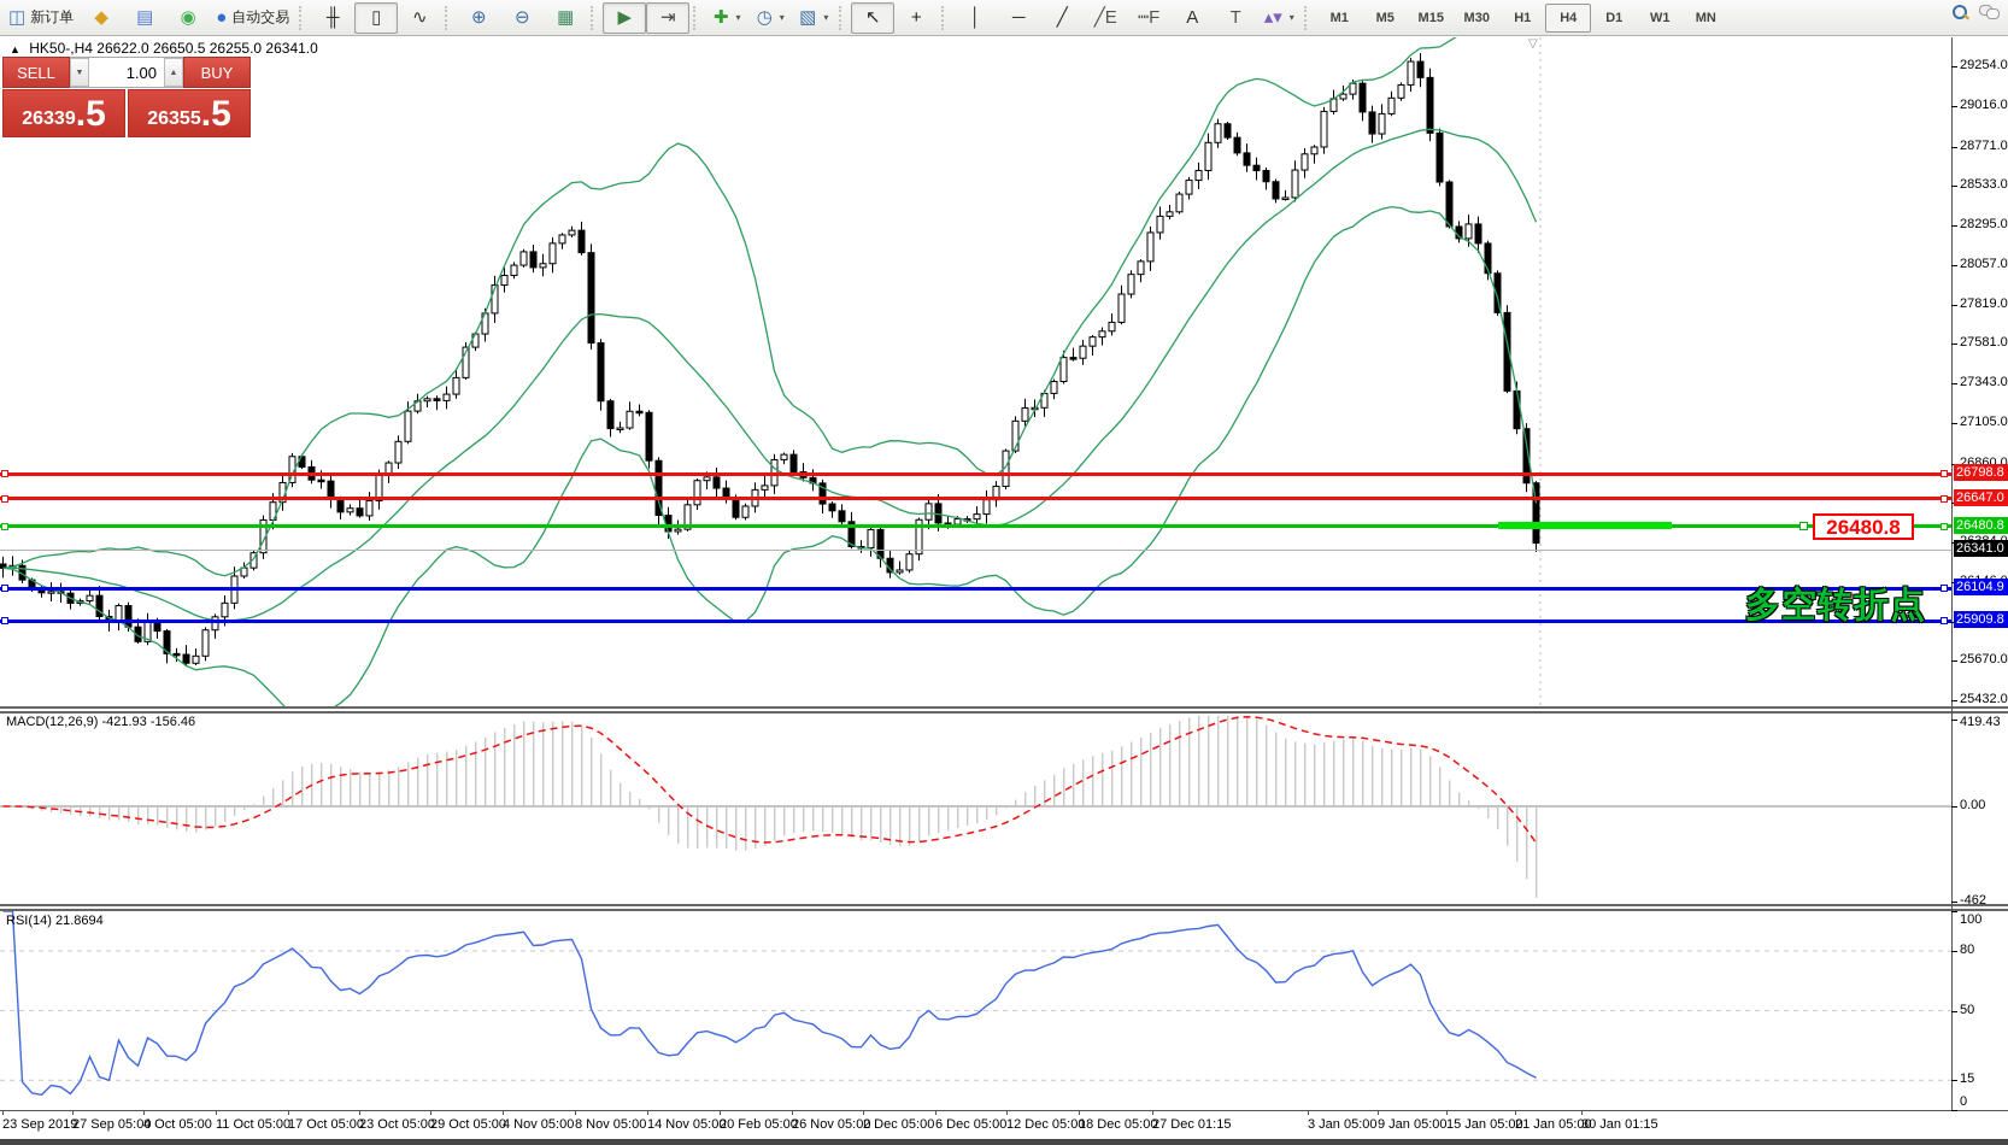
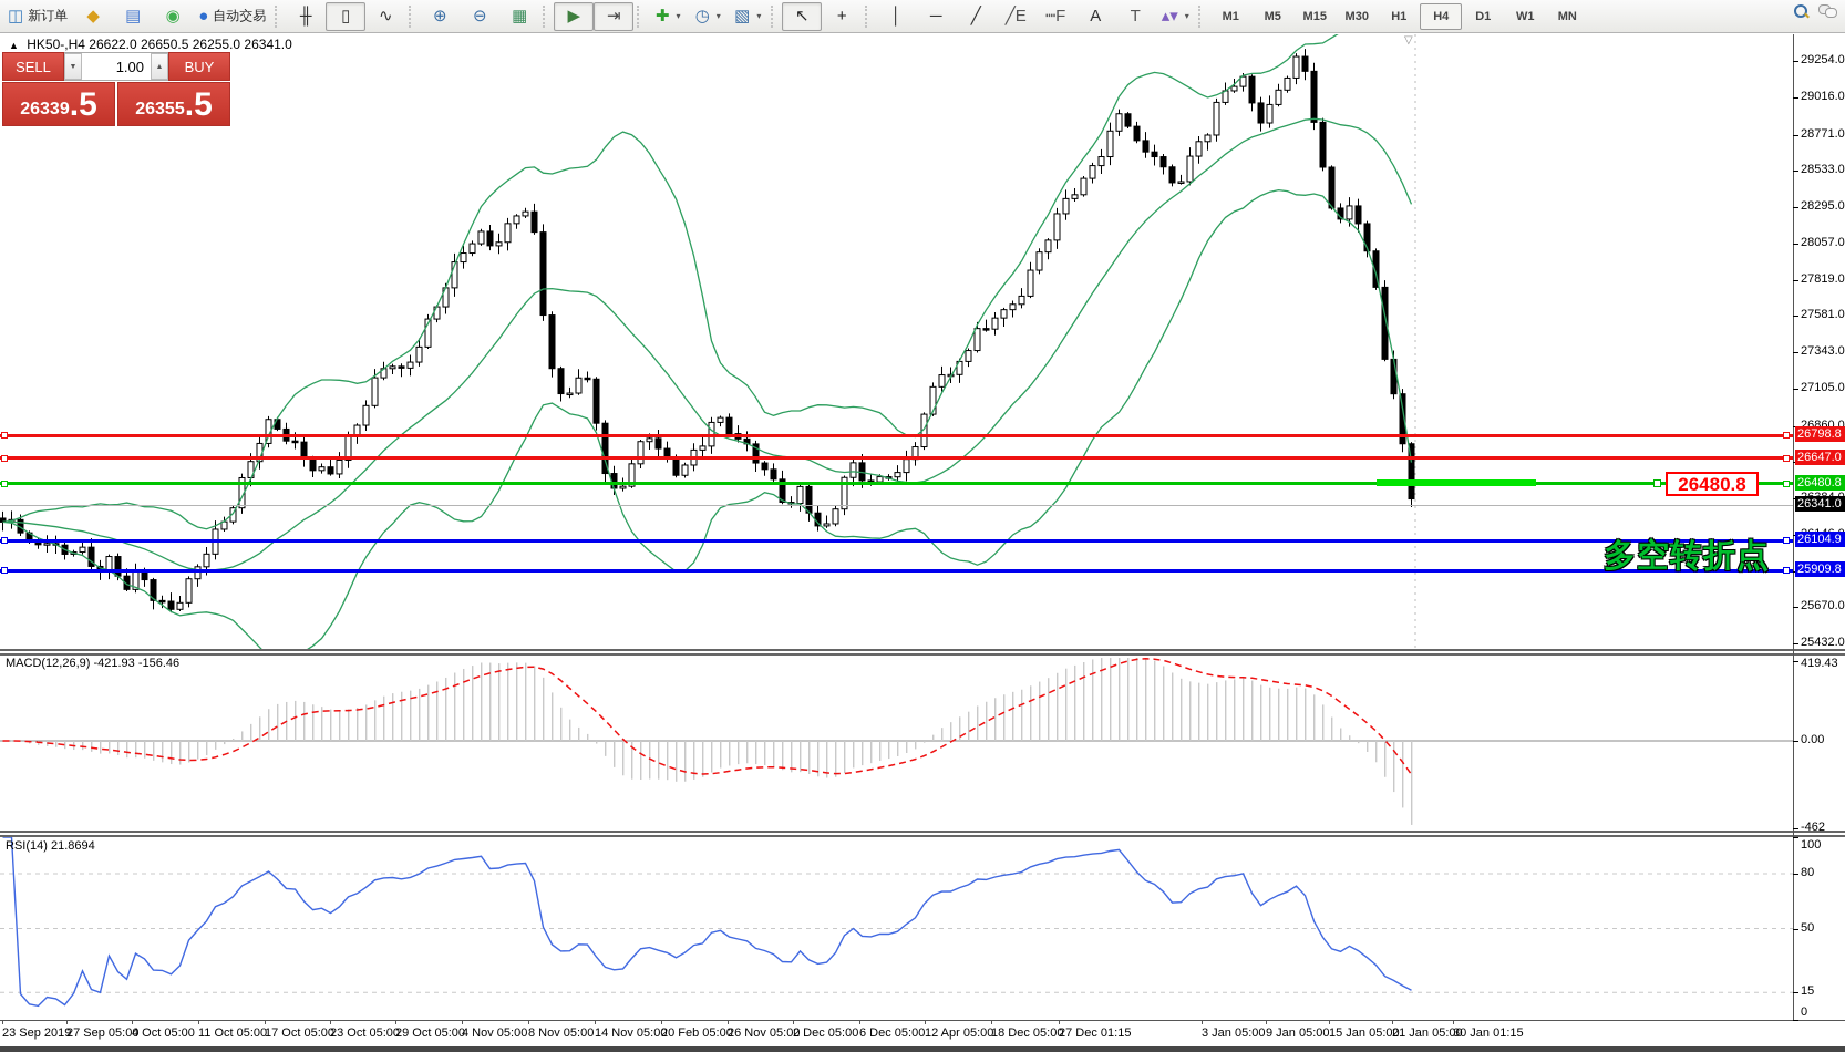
  ◫
  新订单
  ◆
  ▤
  ◉
  ●
  自动交易
  ╫
  ▯
  ∿
  ⊕
  ⊖
  ▦
  ▶
  ⇥
  ✚
  ▾
  ◷
  ▾
  ▧
  ▾
  ↖
  +
  │
  ─
  ╱
  ╱E
  ┉F
  A
  T
  ▴▾
  ▾
  M1
  M5
  M15
  M30
  H1
  H4
  D1
  W1
  MN
  ▲ HK50-,H4 26622.0 26650.5 26255.0 26341.0
  ▽
  SELL
  1.00
  BUY
  26339
  .5
  26355
  .5
  MACD(12,26,9) -421.93 -156.46
  RSI(14) 21.8694
  26480.8
  多空转折点
  29254.0
  29016.0
  28771.0
  28533.0
  28295.0
  28057.0
  27819.0
  27581.0
  27343.0
  27105.0
  26860.0
  25670.0
  25432.0
  26798.8
  26647.0
  26480.8
  26104.9
  25909.8
  26341.0
  419.43
  0.00
  -462
  100
  80
  50
  15
  0
  23 Sep 2019
  27 Sep 05:00
  4 Oct 05:00
  11 Oct 05:00
  17 Oct 05:00
  23 Oct 05:00
  29 Oct 05:00
  4 Nov 05:00
  8 Nov 05:00
  14 Nov 05:00
  20 Feb 05:00
  26 Nov 05:00
  2 Dec 05:00
  6 Dec 05:00
- 12 Dec 05:00
+ 12 Apr 05:00
  18 Dec 05:00
  27 Dec 01:15
  3 Jan 05:00
  9 Jan 05:00
  15 Jan 05:00
  21 Jan 05:00
  30 Jan 01:15
